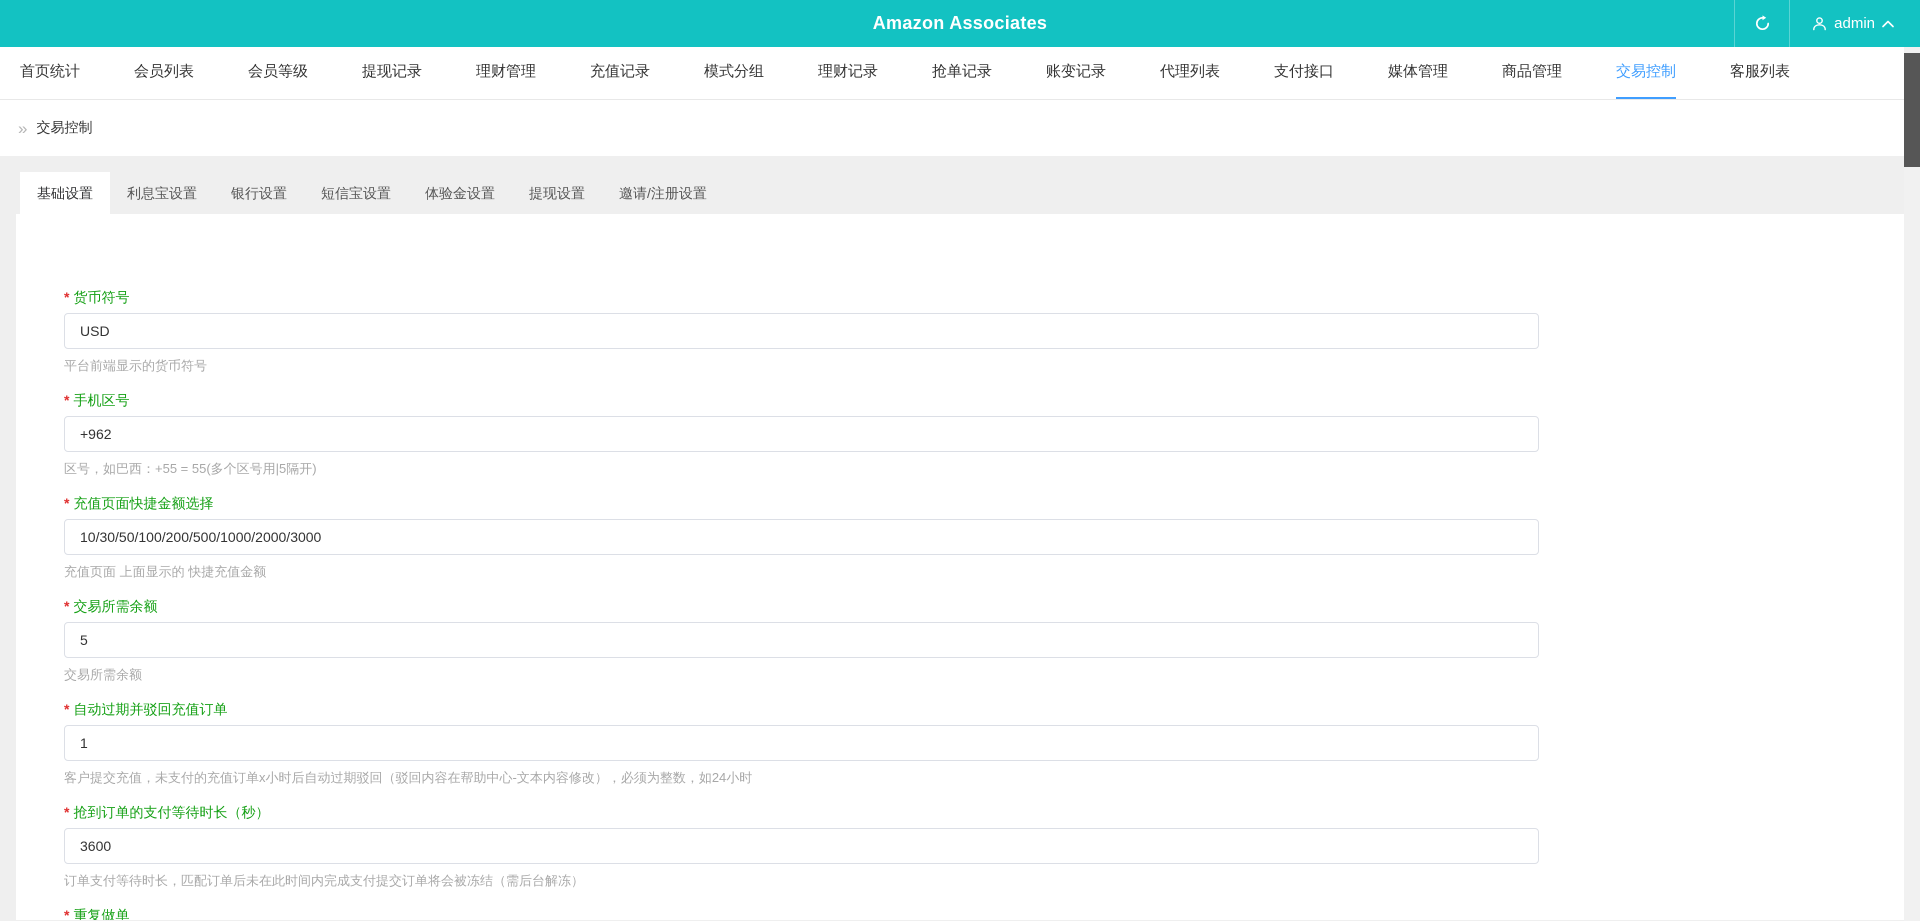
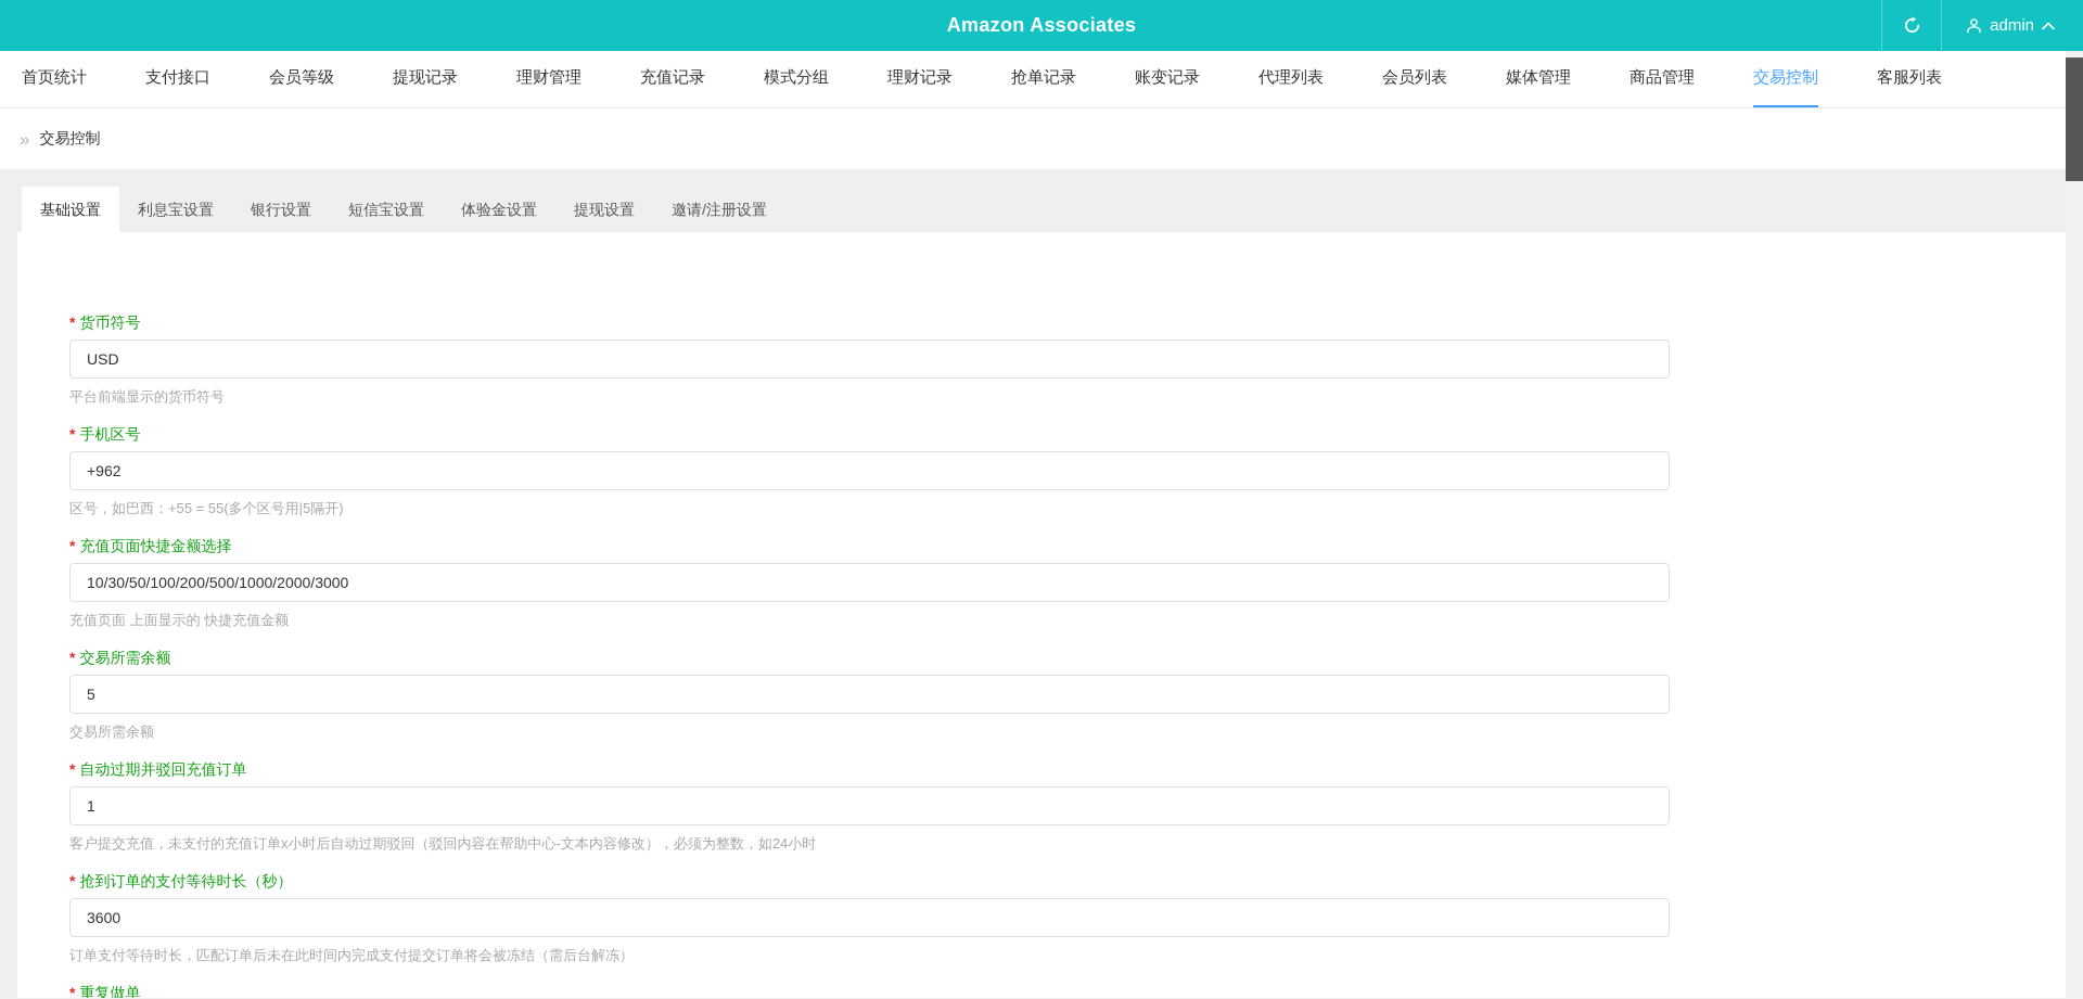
  Amazon Associates
  admin
  首页统计
- 会员列表
+ 支付接口
  会员等级
  提现记录
  理财管理
  充值记录
  模式分组
  理财记录
  抢单记录
  账变记录
  代理列表
- 支付接口
+ 会员列表
  媒体管理
  商品管理
  交易控制
  客服列表
  »
  交易控制
  基础设置
  利息宝设置
  银行设置
  短信宝设置
  体验金设置
  提现设置
  邀请/注册设置
  * 货币符号
  USD
  平台前端显示的货币符号
  * 手机区号
  +962
  区号，如巴西：+55 = 55(多个区号用|5隔开)
  * 充值页面快捷金额选择
  10/30/50/100/200/500/1000/2000/3000
  充值页面 上面显示的 快捷充值金额
  * 交易所需余额
  5
  交易所需余额
  * 自动过期并驳回充值订单
  1
  客户提交充值，未支付的充值订单x小时后自动过期驳回（驳回内容在帮助中心-文本内容修改），必须为整数，如24小时
  * 抢到订单的支付等待时长（秒）
  3600
  订单支付等待时长，匹配订单后未在此时间内完成支付提交订单将会被冻结（需后台解冻）
  * 重复做单
